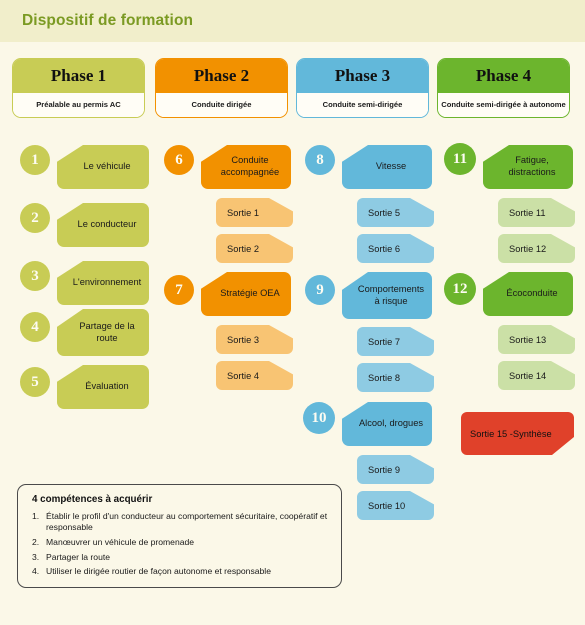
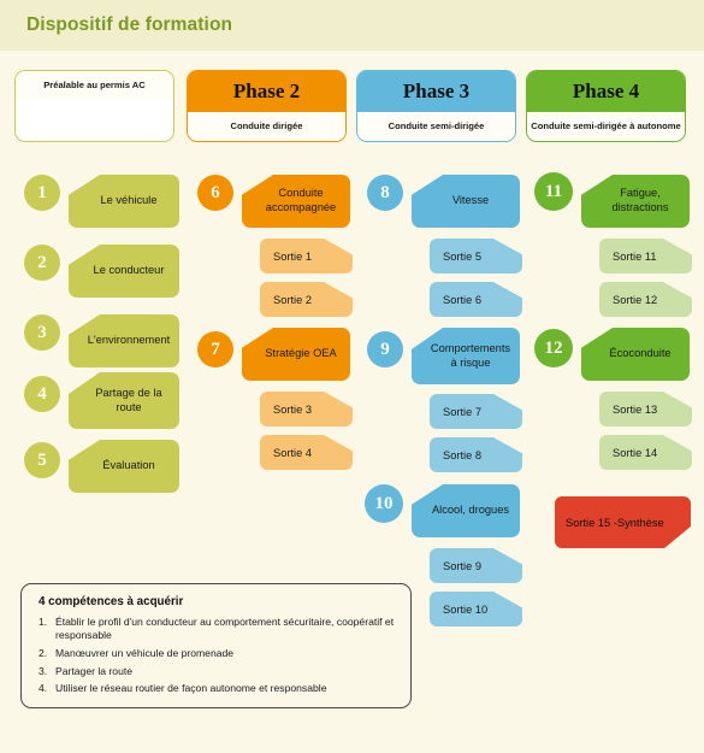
  Dispositif de formation
- Phase 1
  Préalable au permis AC
  Phase 2
  Conduite dirigée
  Phase 3
  Conduite semi-dirigée
  Phase 4
  Conduite semi-dirigée à autonome
  1
  Le véhicule
  2
  Le conducteur
  3
  L'environnement
  4
  Partage de la route
  5
  Évaluation
  6
  Conduite accompagnée
  Sortie 1
  Sortie 2
  7
  Stratégie OEA
  Sortie 3
  Sortie 4
  8
  Vitesse
  Sortie 5
  Sortie 6
  9
  Comportements à risque
  Sortie 7
  Sortie 8
  10
  Alcool, drogues
  Sortie 9
  Sortie 10
  11
  Fatigue, distractions
  Sortie 11
  Sortie 12
  12
  Écoconduite
  Sortie 13
  Sortie 14
  Sortie 15 -Synthèse
  4 compétences à acquérir
  1.
  Établir le profil d'un conducteur au comportement sécuritaire, coopératif et responsable
  2.
  Manœuvrer un véhicule de promenade
  3.
  Partager la route
  4.
- Utiliser le dirigée routier de façon autonome et responsable
+ Utiliser le réseau routier de façon autonome et responsable
